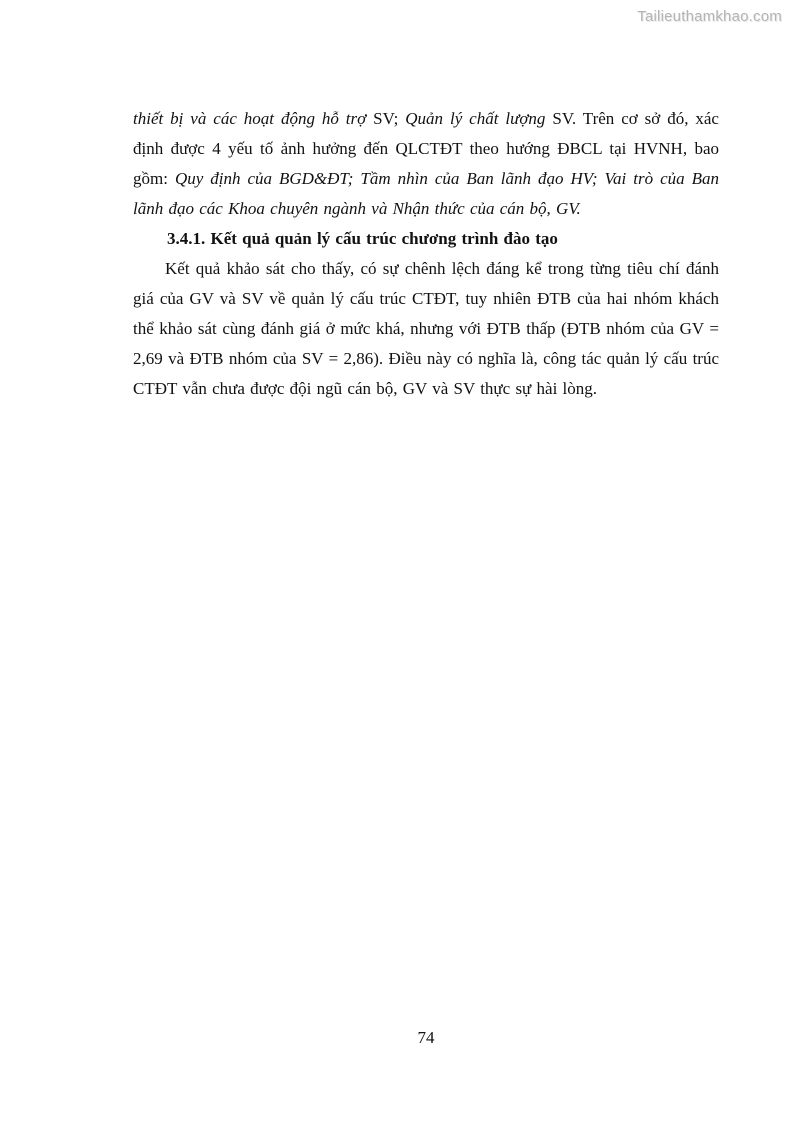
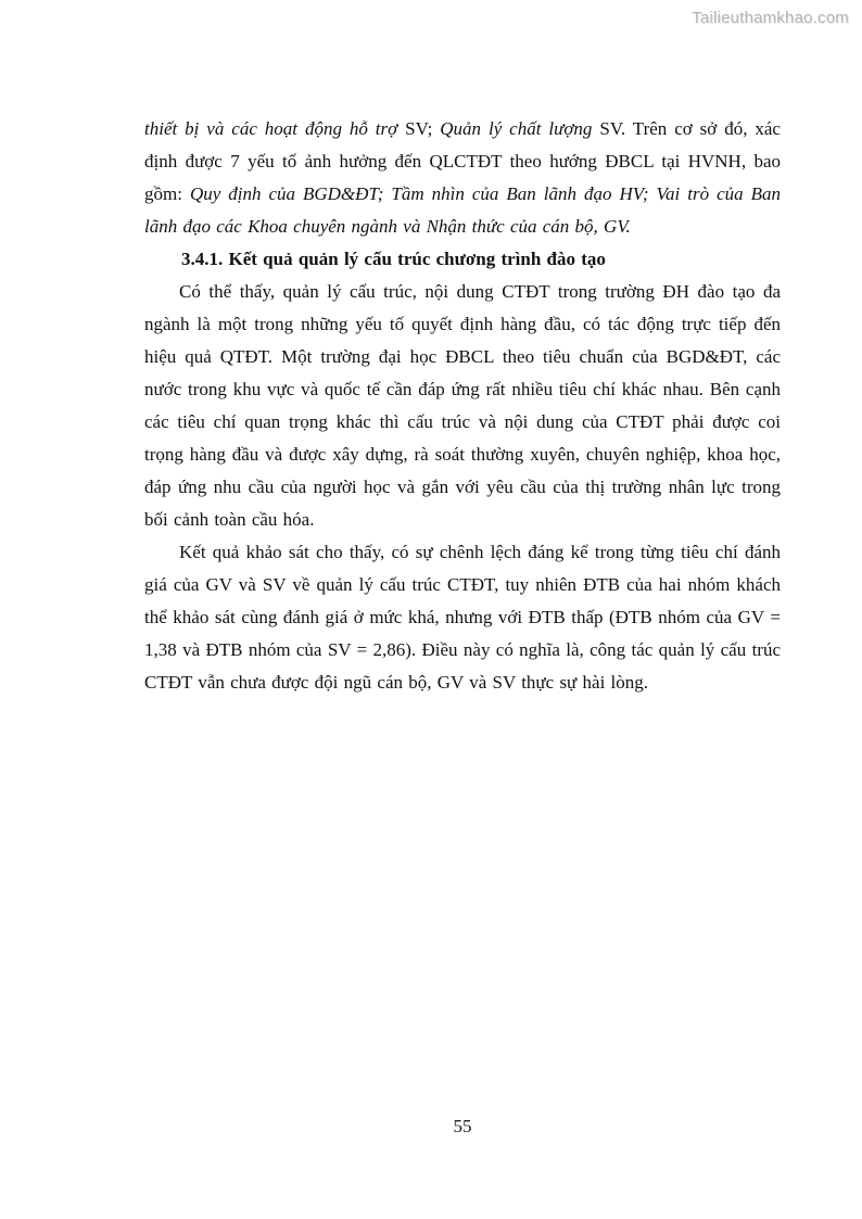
  Tailieuthamkhao.com
- thiết bị và các hoạt động hỗ trợ SV; Quản lý chất lượng SV. Trên cơ sở đó, xác định được 4 yếu tố ảnh hưởng đến QLCTĐT theo hướng ĐBCL tại HVNH, bao gồm: Quy định của BGD&ĐT; Tầm nhìn của Ban lãnh đạo HV; Vai trò của Ban lãnh đạo các Khoa chuyên ngành và Nhận thức của cán bộ, GV.
+ thiết bị và các hoạt động hỗ trợ SV; Quản lý chất lượng SV. Trên cơ sở đó, xác định được 7 yếu tố ảnh hưởng đến QLCTĐT theo hướng ĐBCL tại HVNH, bao gồm: Quy định của BGD&ĐT; Tầm nhìn của Ban lãnh đạo HV; Vai trò của Ban lãnh đạo các Khoa chuyên ngành và Nhận thức của cán bộ, GV.
  3.4.1. Kết quả quản lý cấu trúc chương trình đào tạo
+ Có thể thấy, quản lý cấu trúc, nội dung CTĐT trong trường ĐH đào tạo đa ngành là một trong những yếu tố quyết định hàng đầu, có tác động trực tiếp đến hiệu quả QTĐT. Một trường đại học ĐBCL theo tiêu chuẩn của BGD&ĐT, các nước trong khu vực và quốc tế cần đáp ứng rất nhiều tiêu chí khác nhau. Bên cạnh các tiêu chí quan trọng khác thì cấu trúc và nội dung của CTĐT phải được coi trọng hàng đầu và được xây dựng, rà soát thường xuyên, chuyên nghiệp, khoa học, đáp ứng nhu cầu của người học và gắn với yêu cầu của thị trường nhân lực trong bối cảnh toàn cầu hóa.
- Kết quả khảo sát cho thấy, có sự chênh lệch đáng kể trong từng tiêu chí đánh giá của GV và SV về quản lý cấu trúc CTĐT, tuy nhiên ĐTB của hai nhóm khách thể khảo sát cùng đánh giá ở mức khá, nhưng với ĐTB thấp (ĐTB nhóm của GV = 2,69 và ĐTB nhóm của SV = 2,86). Điều này có nghĩa là, công tác quản lý cấu trúc CTĐT vẫn chưa được đội ngũ cán bộ, GV và SV thực sự hài lòng.
+ Kết quả khảo sát cho thấy, có sự chênh lệch đáng kể trong từng tiêu chí đánh giá của GV và SV về quản lý cấu trúc CTĐT, tuy nhiên ĐTB của hai nhóm khách thể khảo sát cùng đánh giá ở mức khá, nhưng với ĐTB thấp (ĐTB nhóm của GV = 1,38 và ĐTB nhóm của SV = 2,86). Điều này có nghĩa là, công tác quản lý cấu trúc CTĐT vẫn chưa được đội ngũ cán bộ, GV và SV thực sự hài lòng.
- 74
+ 55
